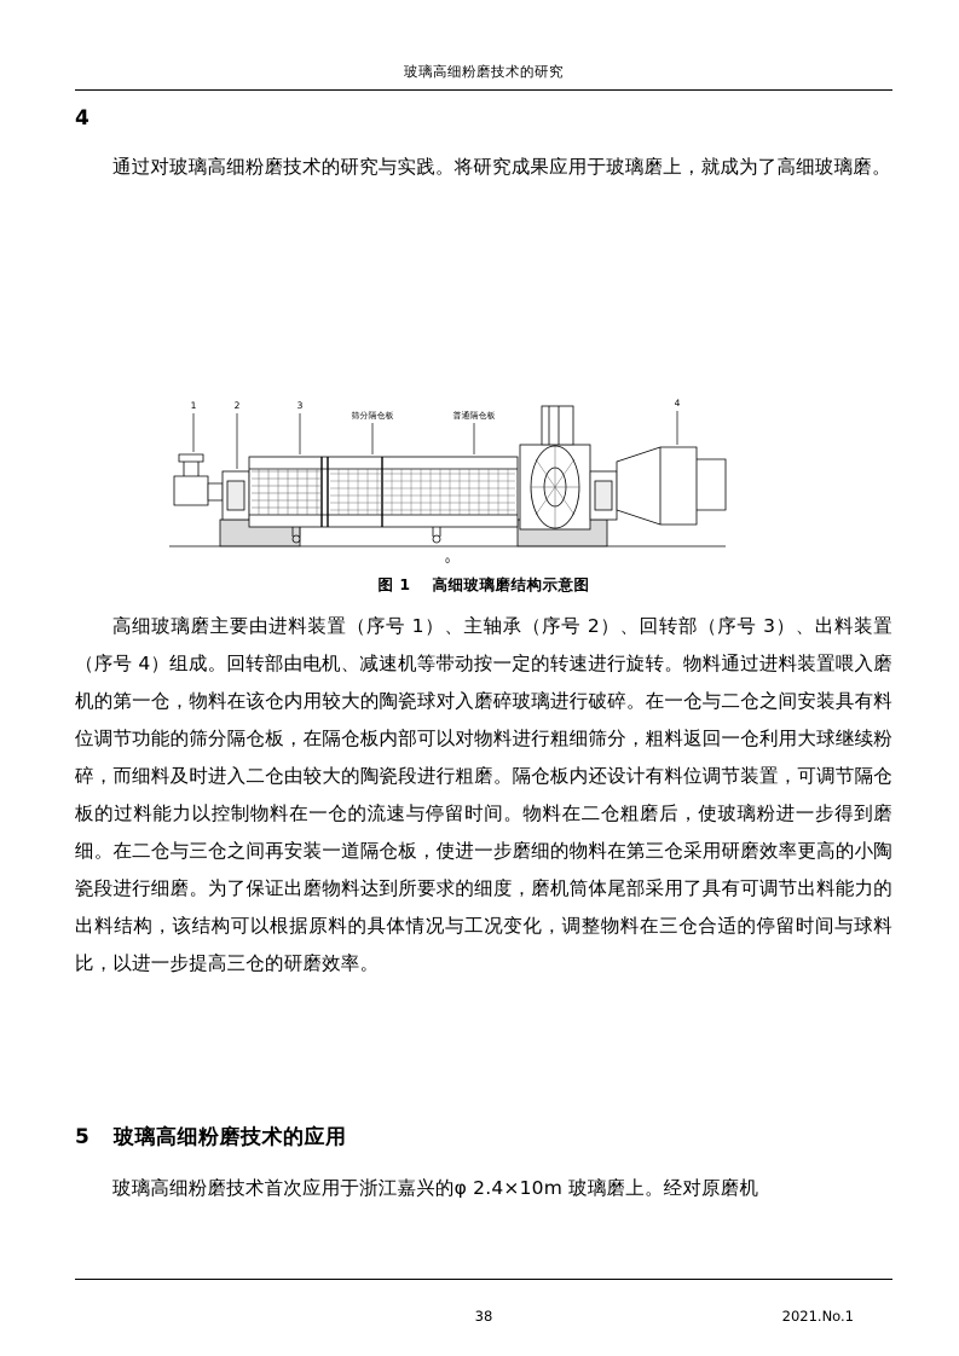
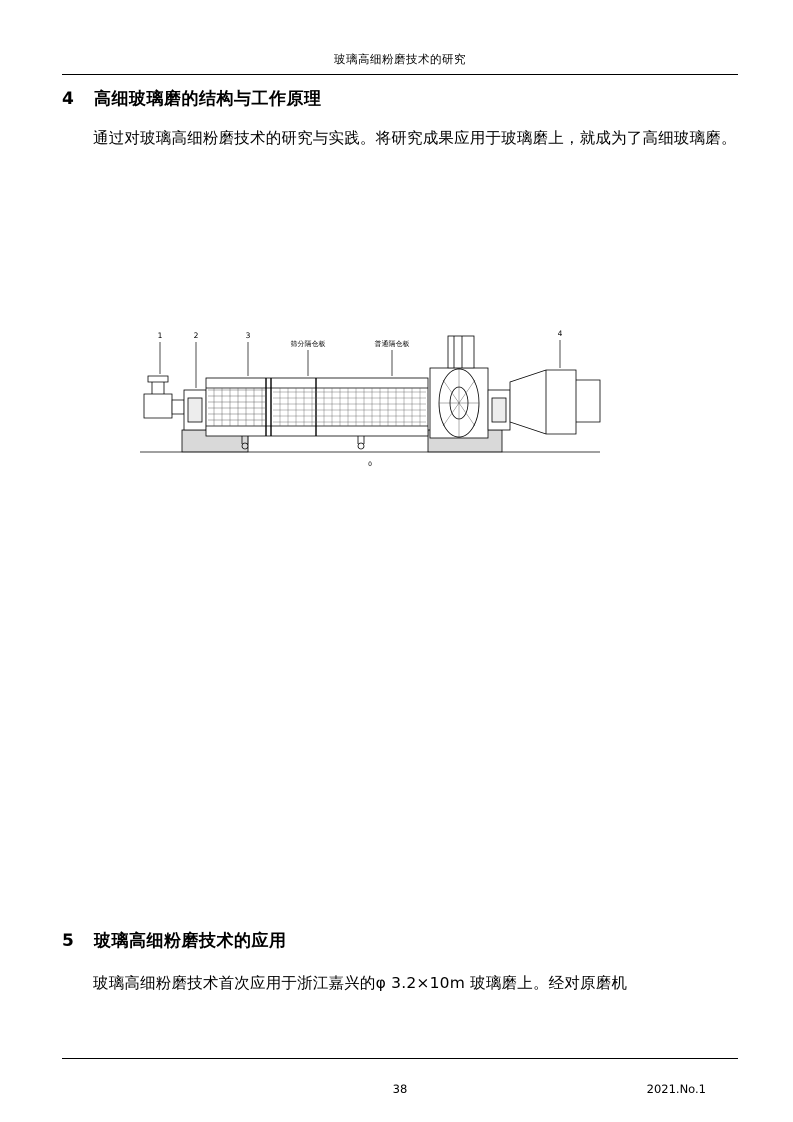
  玻璃高细粉磨技术的研究
  4
+ 高细玻璃磨的结构与工作原理
  通过对玻璃高细粉磨技术的研究与实践。将研究成果应用于玻璃磨上，就成为了高细玻璃磨。
  1
  2
  3
  4
  筛分隔仓板
  普通隔仓板
- 图 1 高细玻璃磨结构示意图
- 高细玻璃磨主要由进料装置（序号 1）、主轴承（序号 2）、回转部（序号 3）、出料装置（序号 4）组成。回转部由电机、减速机等带动按一定的转速进行旋转。物料通过进料装置喂入磨机的第一仓，物料在该仓内用较大的陶瓷球对入磨碎玻璃进行破碎。在一仓与二仓之间安装具有料位调节功能的筛分隔仓板，在隔仓板内部可以对物料进行粗细筛分，粗料返回一仓利用大球继续粉碎，而细料及时进入二仓由较大的陶瓷段进行粗磨。隔仓板内还设计有料位调节装置，可调节隔仓板的过料能力以控制物料在一仓的流速与停留时间。物料在二仓粗磨后，使玻璃粉进一步得到磨细。在二仓与三仓之间再安装一道隔仓板，使进一步磨细的物料在第三仓采用研磨效率更高的小陶瓷段进行细磨。为了保证出磨物料达到所要求的细度，磨机筒体尾部采用了具有可调节出料能力的出料结构，该结构可以根据原料的具体情况与工况变化，调整物料在三仓合适的停留时间与球料比，以进一步提高三仓的研磨效率。
  5
  玻璃高细粉磨技术的应用
- 玻璃高细粉磨技术首次应用于浙江嘉兴的φ 2.4×10m 玻璃磨上。经对原磨机
+ 玻璃高细粉磨技术首次应用于浙江嘉兴的φ 3.2×10m 玻璃磨上。经对原磨机
  38
  2021.No.1
